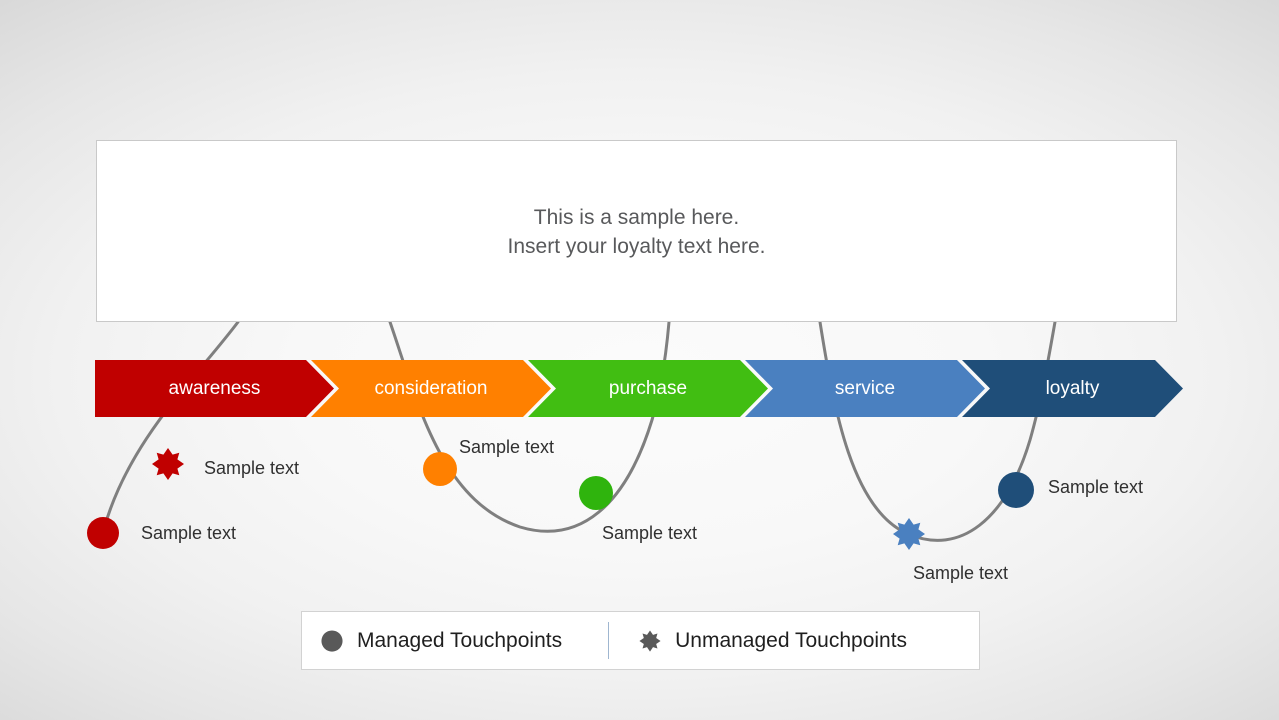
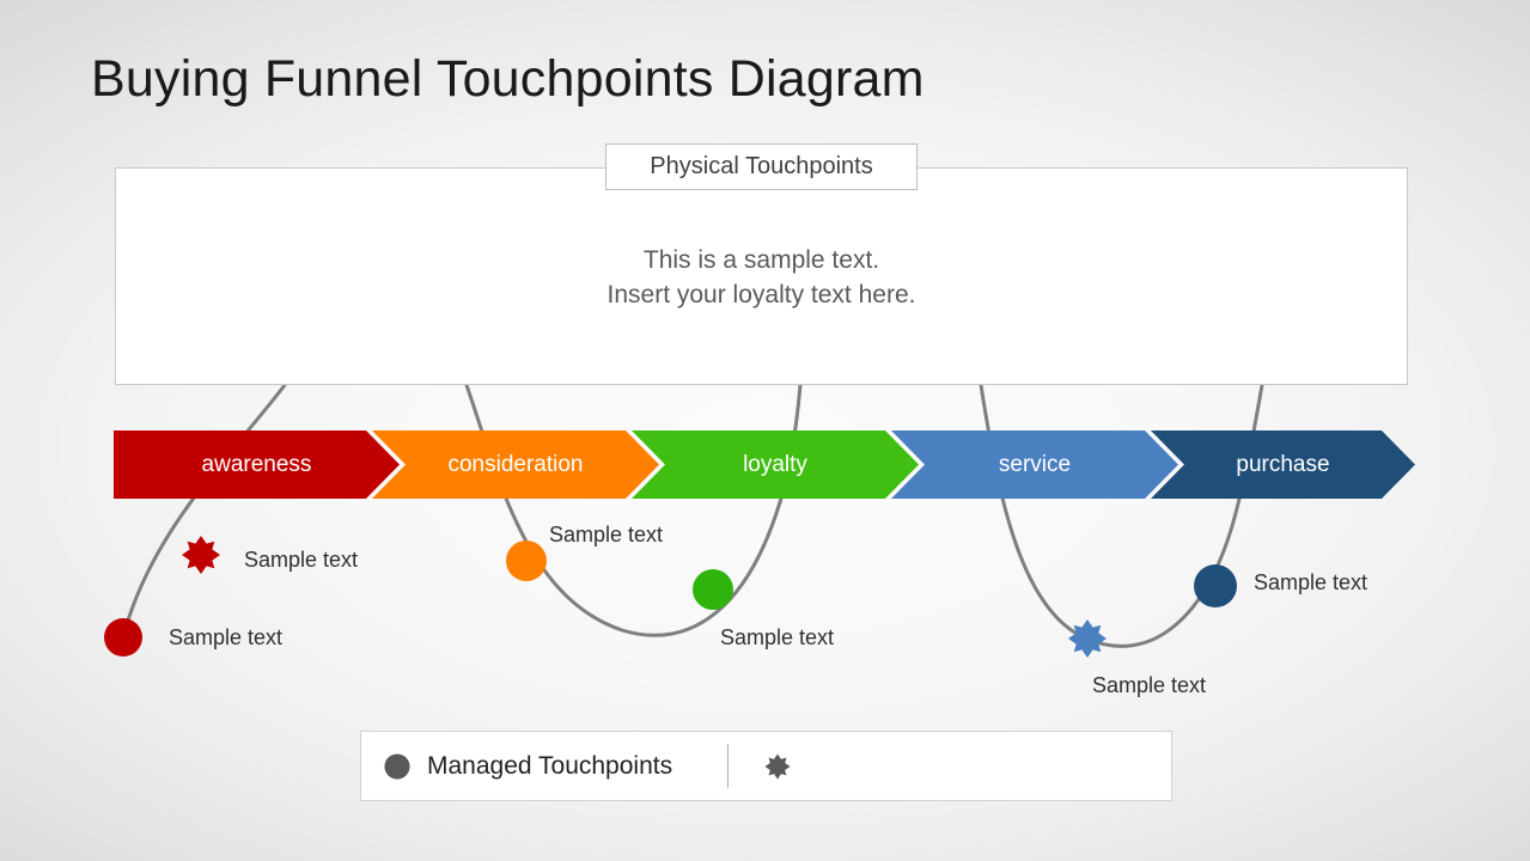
+ Buying Funnel Touchpoints Diagram
- This is a sample here.
+ This is a sample text.
  Insert your loyalty text here.
+ Physical Touchpoints
  awareness
  consideration
- purchase
+ loyalty
  service
- loyalty
+ purchase
  Sample text
  Sample text
  Sample text
  Sample text
  Sample text
  Sample text
  Managed Touchpoints
- Unmanaged Touchpoints
